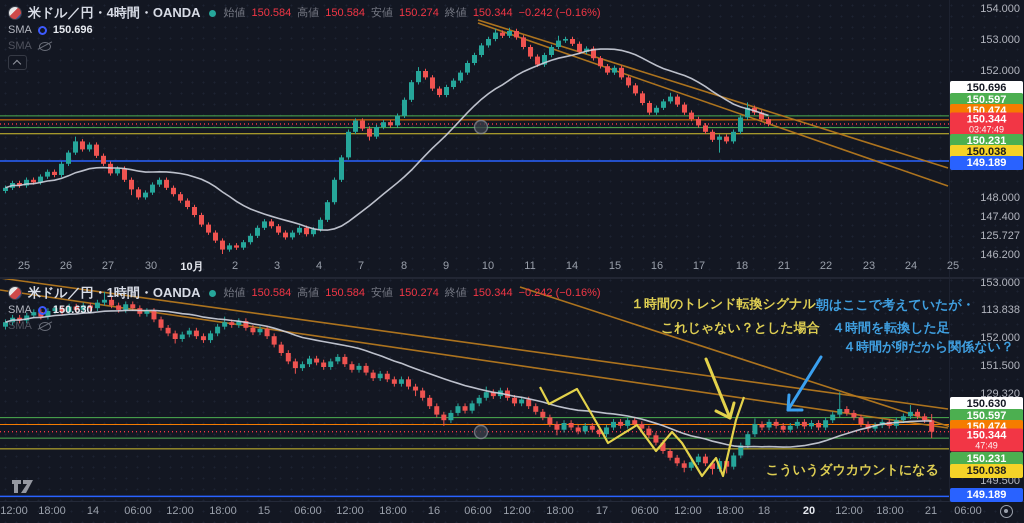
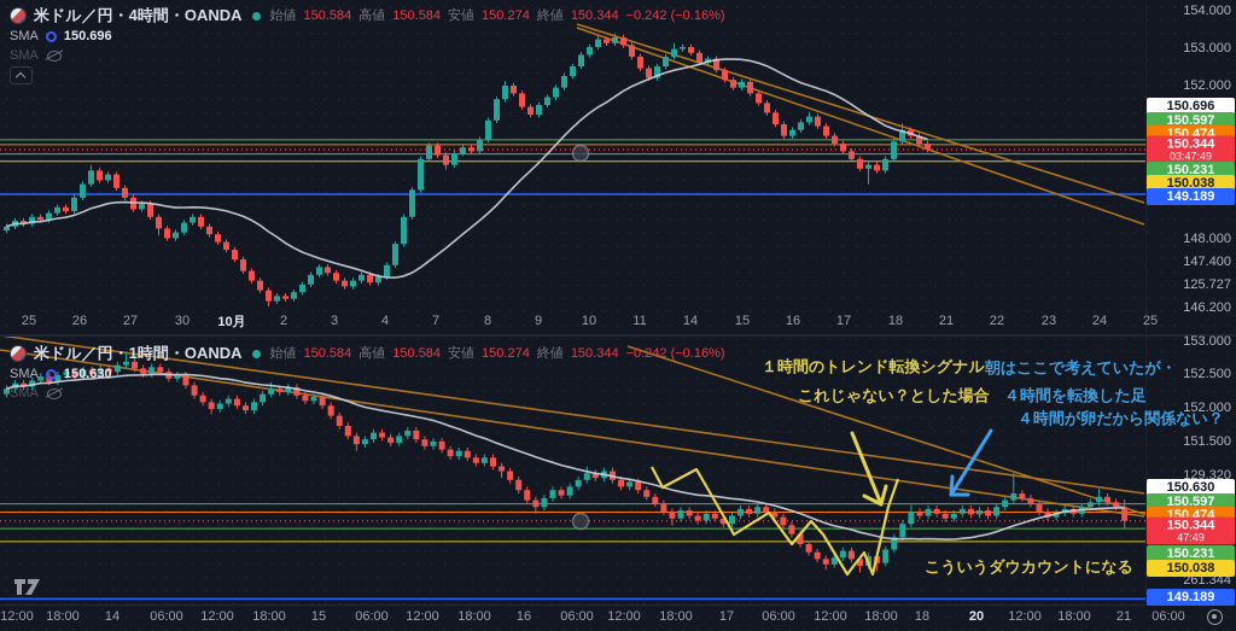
  米ドル／円・4時間・OANDA
  始値
  150.584
  高値
  150.584
  安値
  150.274
  終値
  150.344
  −0.242 (−0.16%)
  SMA
  150.696
  SMA
  米ドル／円・1時間・OANDA
  始値
  150.584
  高値
  150.584
  安値
  150.274
  終値
  150.344
  −0.242 (−0.16%)
  SMA
  150.630
  SMA
  154.000
  153.000
  152.000
  148.000
  147.400
  125.727
  146.200
  153.000
- 113.838
+ 152.500
  152.000
  151.500
  129.320
- 149.500
+ 261.344
  150.696
  150.597
  150.474
  150.344
  03:47:49
  150.231
  150.038
  149.189
  150.630
  150.597
  150.474
  150.344
  47:49
  150.231
  150.038
  149.189
  25
  26
  27
  30
  10月
  2
  3
  4
  7
  8
  9
  10
  11
  14
  15
  16
  17
  18
  21
  22
  23
  24
  25
  12:00
  18:00
  14
  06:00
  12:00
  18:00
  15
  06:00
  12:00
  18:00
  16
  06:00
  12:00
  18:00
  17
  06:00
  12:00
  18:00
  18
  20
  12:00
  18:00
  21
  06:00
  １時間のトレンド転換シグナル
  これじゃない？とした場合
  朝はここで考えていたが・
  ４時間を転換した足
  ４時間が卵だから関係ない？
  こういうダウカウントになる
